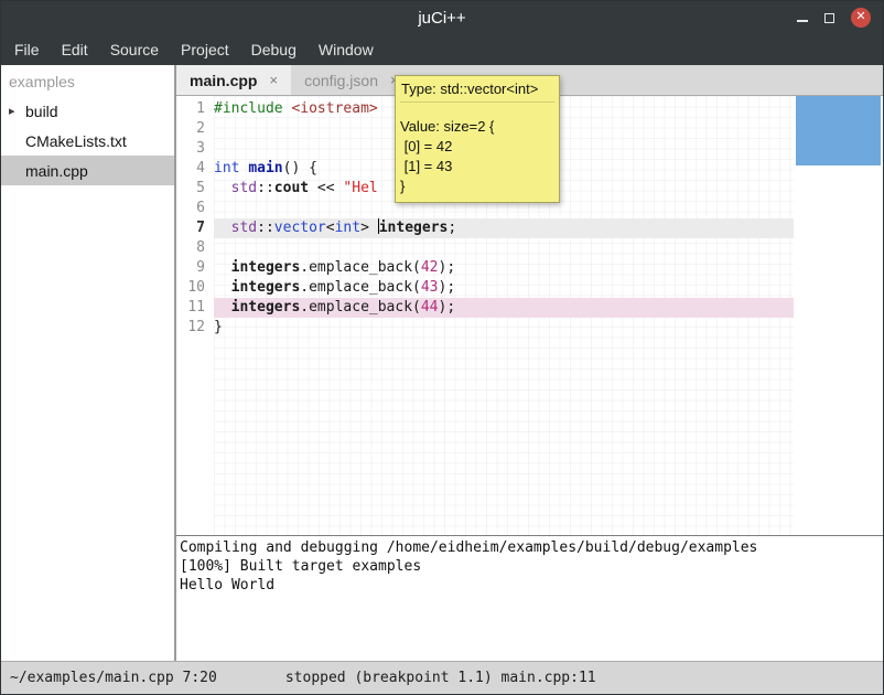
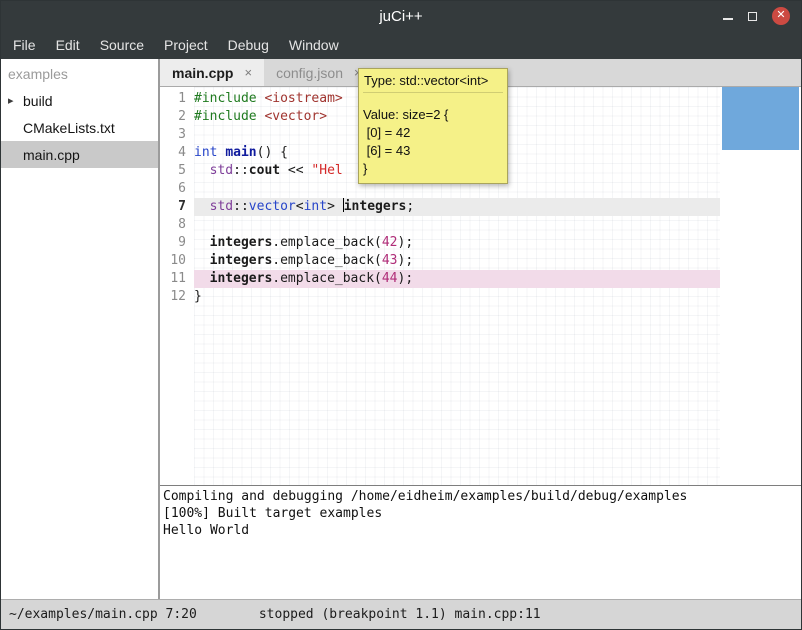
  juCi++
  ✕
  File
  Edit
  Source
  Project
  Debug
  Window
  examples
  ▸
  build
  CMakeLists.txt
  main.cpp
  main.cpp
  ×
  config.json
  1
  #include <iostream>
  2
+ #include <vector>
  3
  4
  int main() {
  5
  std::cout << "Hel
  6
  7
  std::vector<int> integers;
  8
  9
  integers.emplace_back(42);
  10
  integers.emplace_back(43);
  11
  integers.emplace_back(44);
  12
  }
  Compiling and debugging /home/eidheim/examples/build/debug/examples
  [100%] Built target examples
  Hello World
  ~/examples/main.cpp 7:20
  stopped (breakpoint 1.1) main.cpp:11
  Type: std::vector<int>
  Value: size=2 {
  [0] = 42
- [1] = 43
+ [6] = 43
  }
